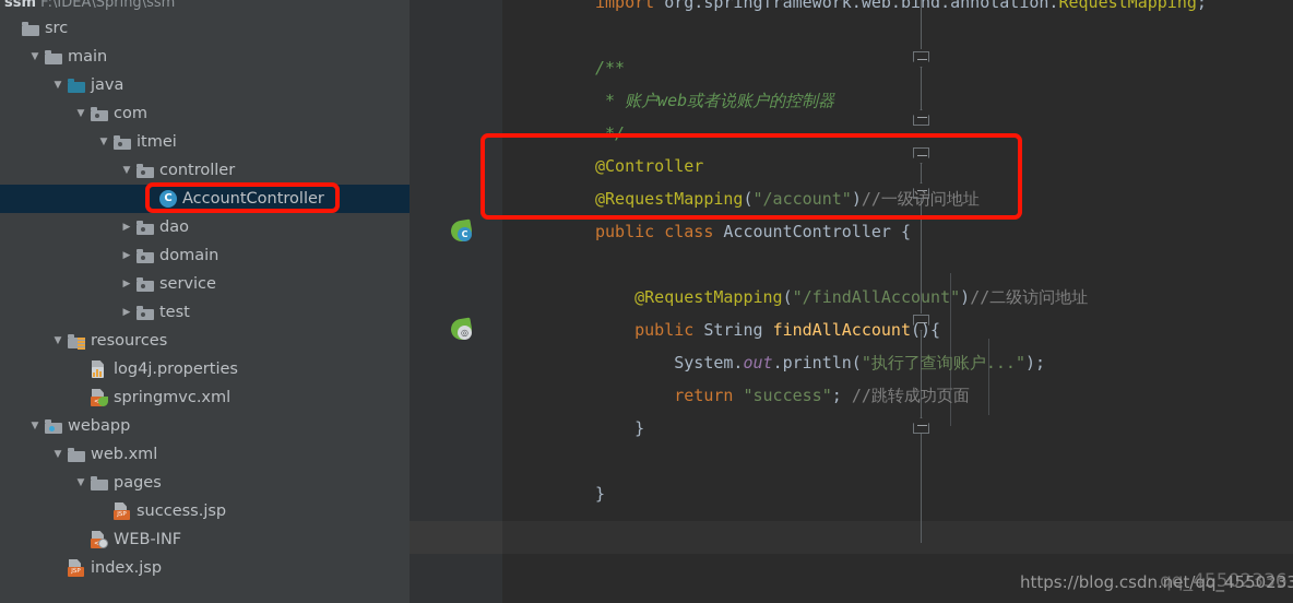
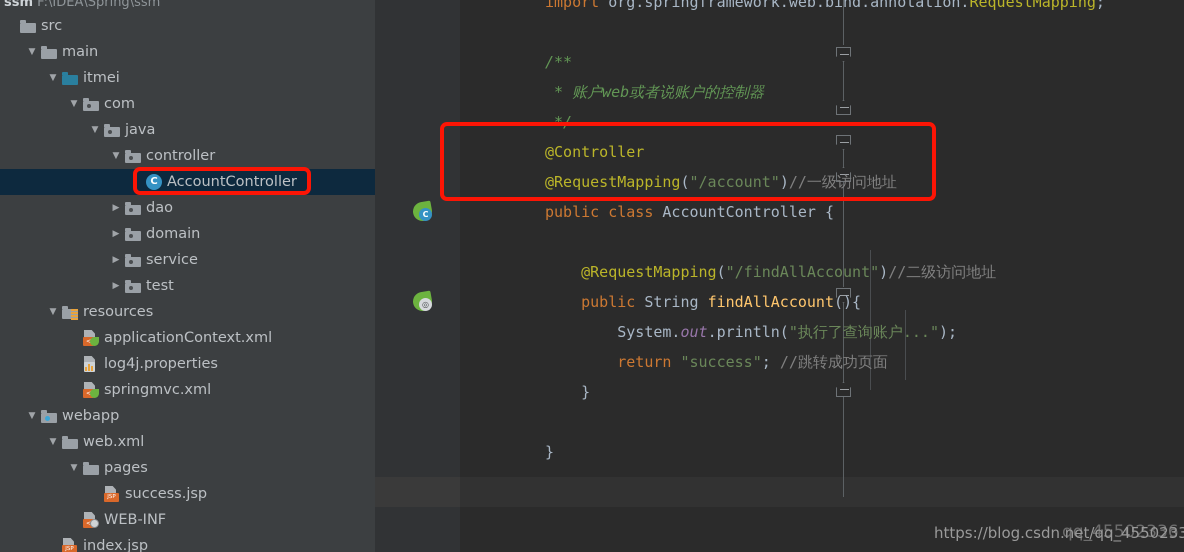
  ssm F:\IDEA\Spring\ssm
  src
  ▼
  main
  ▼
- java
+ itmei
  ▼
  com
  ▼
- itmei
+ java
  ▼
  controller
  C
  AccountController
  ▶
  dao
  ▶
  domain
  ▶
  service
  ▶
  test
  ▼
  resources
+ applicationContext.xml
  log4j.properties
  springmvc.xml
  ▼
  webapp
  ▼
  web.xml
  ▼
  pages
  success.jsp
  WEB-INF
  index.jsp
  C
  ◎
  import org.springframework.web.bind.annotation.RequestMapping;
  /**
  * 账户web或者说账户的控制器
  */
  @Controller
  @RequestMapping("/account")//一级访问地址
  public class AccountController {
  @RequestMapping("/findAllAccount")//二级访问地址
  public String findAllAccount(){
  System.out.println("执行了查询账户...");
  return "success"; //跳转成功页面
  }
  }
  qq_45502336
  https://blog.csdn.net/qq_4550233
